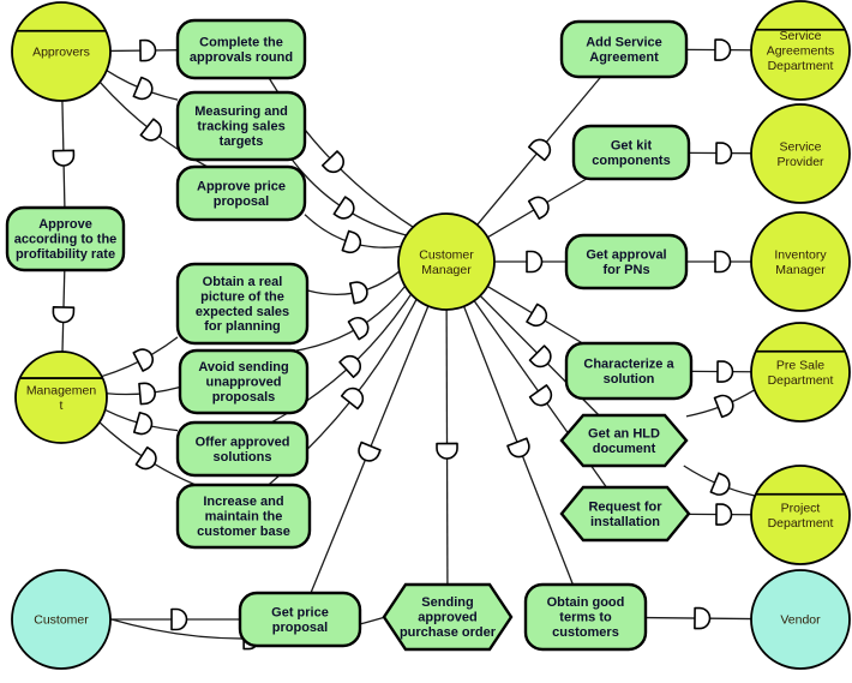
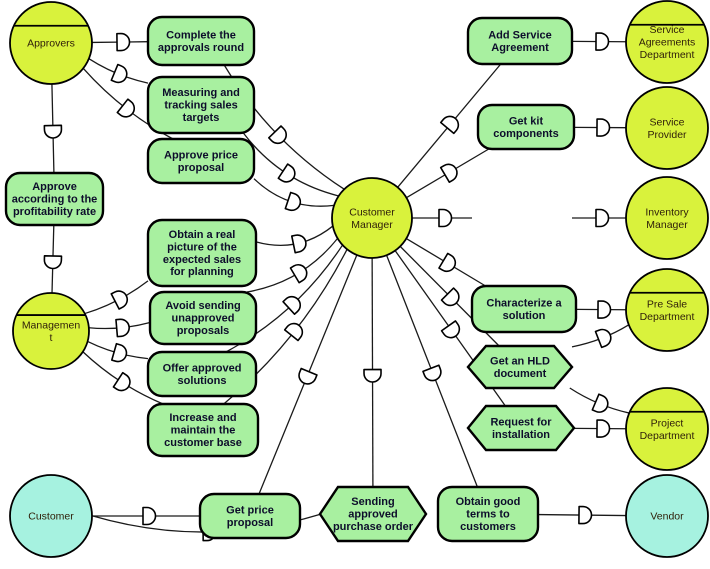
  Approvers
  Managemen t
  Customer Manager
  Service Agreements Department
  Service Provider
  Inventory Manager
  Pre Sale Department
  Project Department
  Customer
  Vendor
  Complete the approvals round
  Measuring and tracking sales targets
  Approve price proposal
  Approve according to the profitability rate
  Obtain a real picture of the expected sales for planning
  Avoid sending unapproved proposals
  Offer approved solutions
  Increase and maintain the customer base
  Add Service Agreement
  Get kit components
- Get approval for PNs
  Characterize a solution
  Get an HLD document
  Request for installation
  Get price proposal
  Sending approved purchase order
  Obtain good terms to customers
